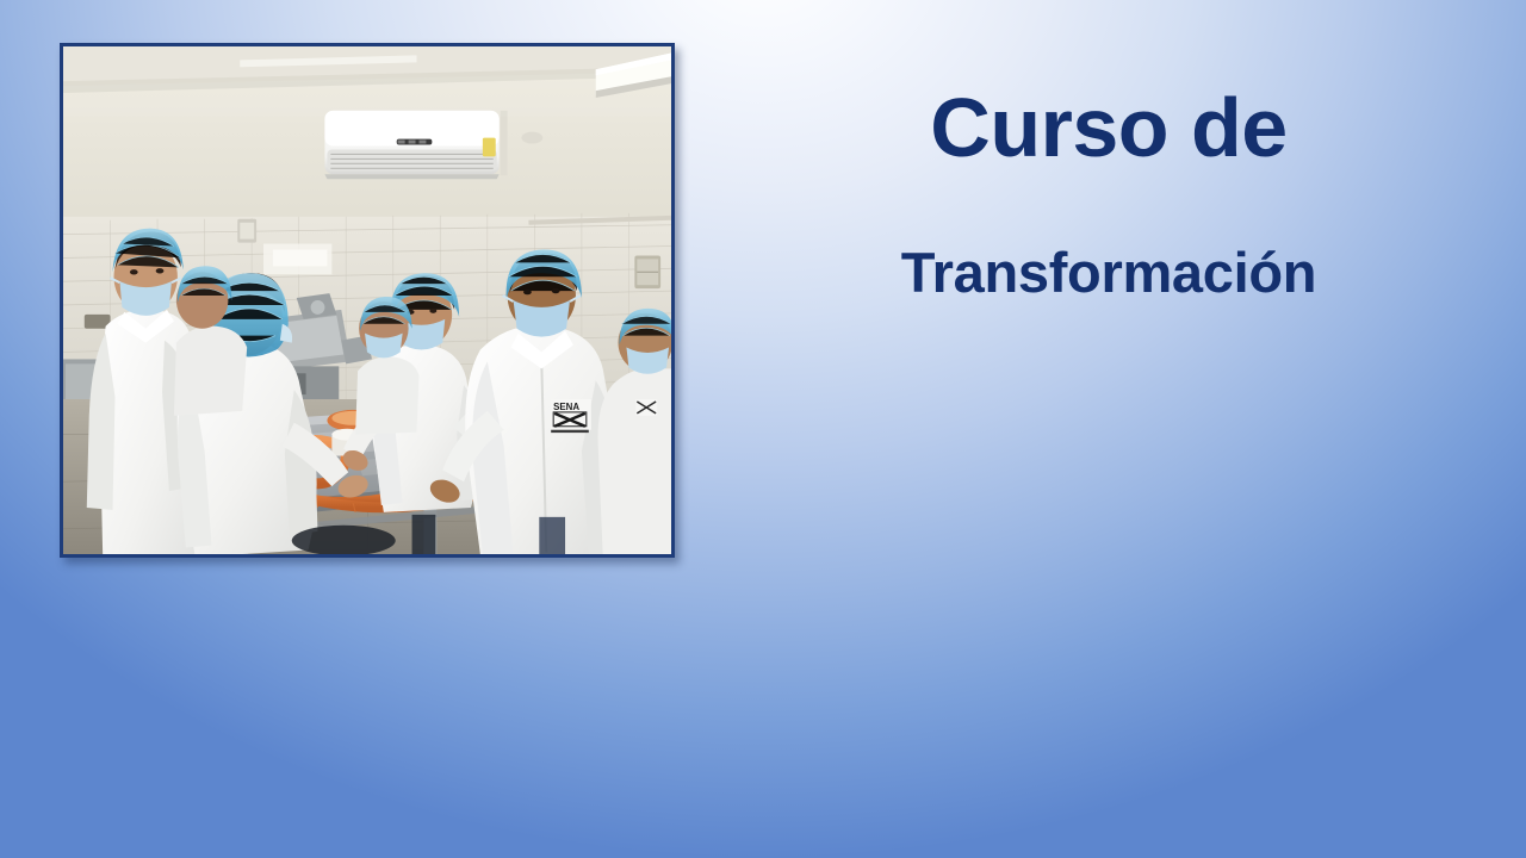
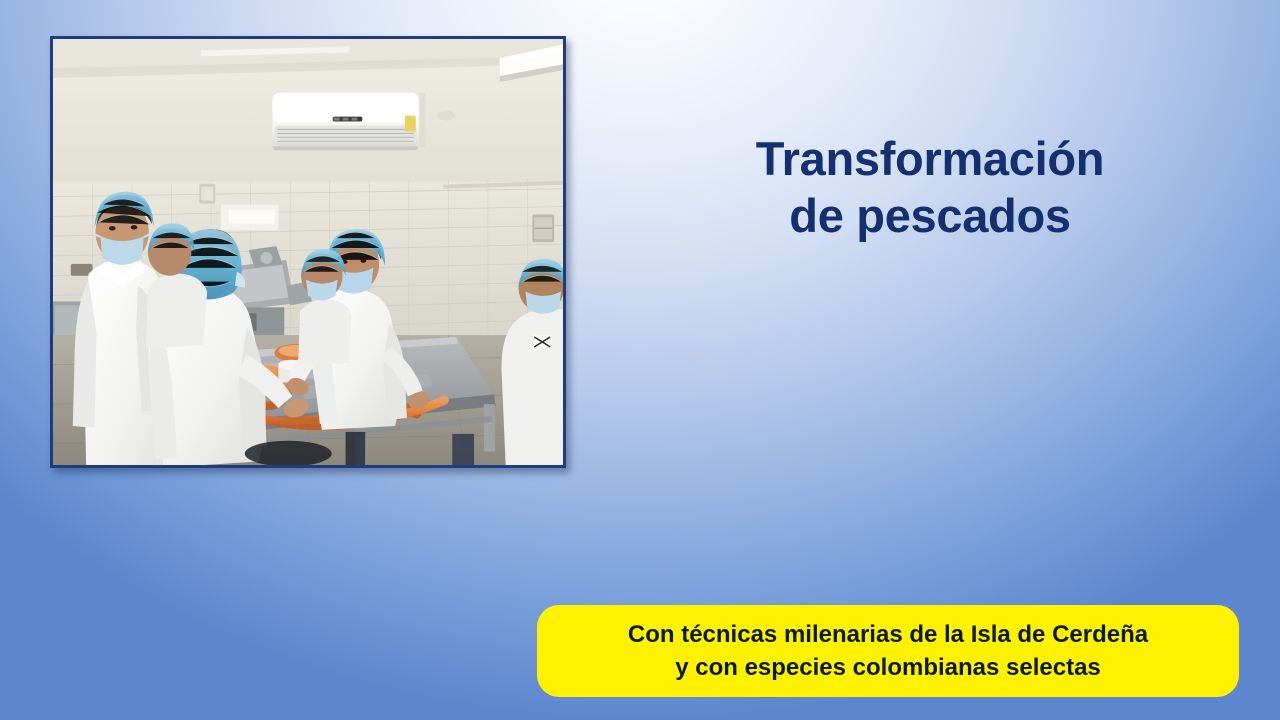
- SENA
- Curso de
  Transformación
+ de pescados
+ Con técnicas milenarias de la Isla de Cerdeña
+ y con especies colombianas selectas
